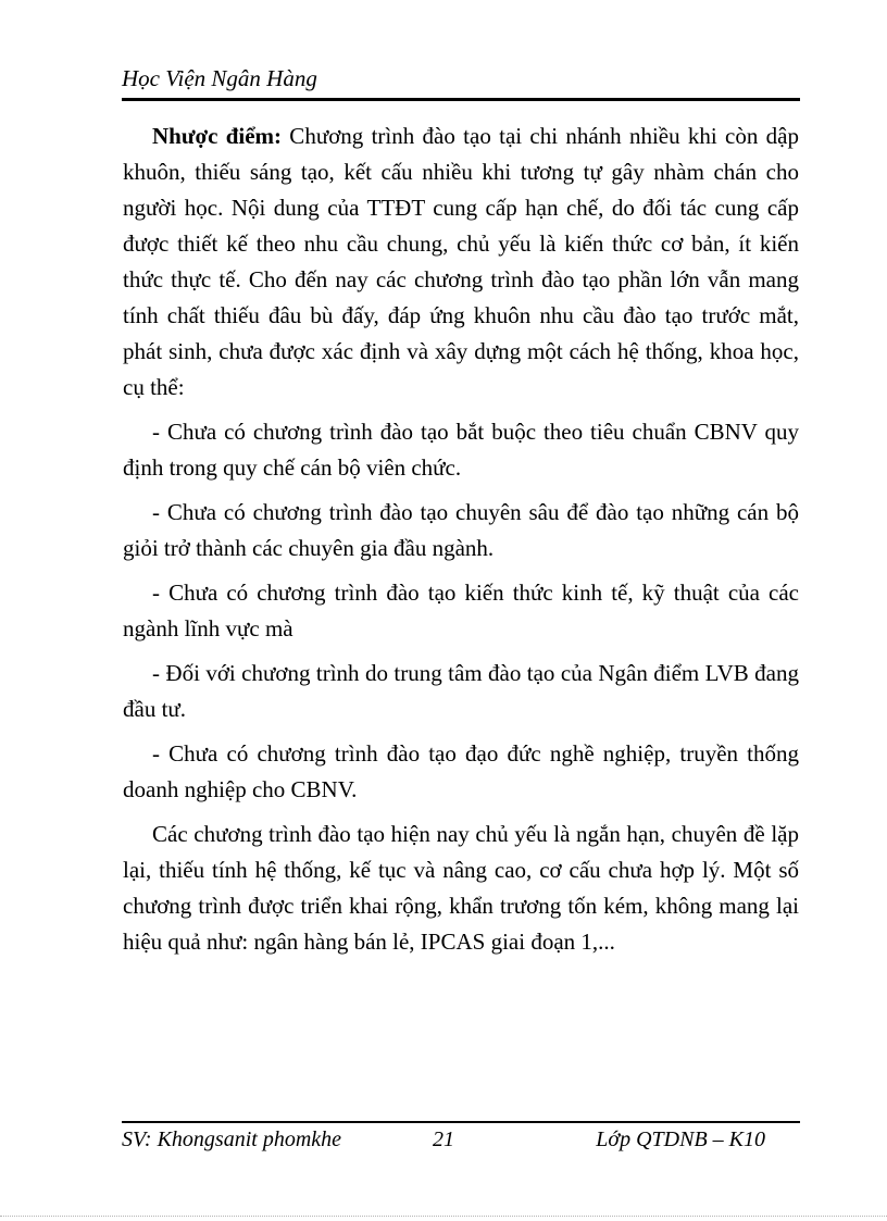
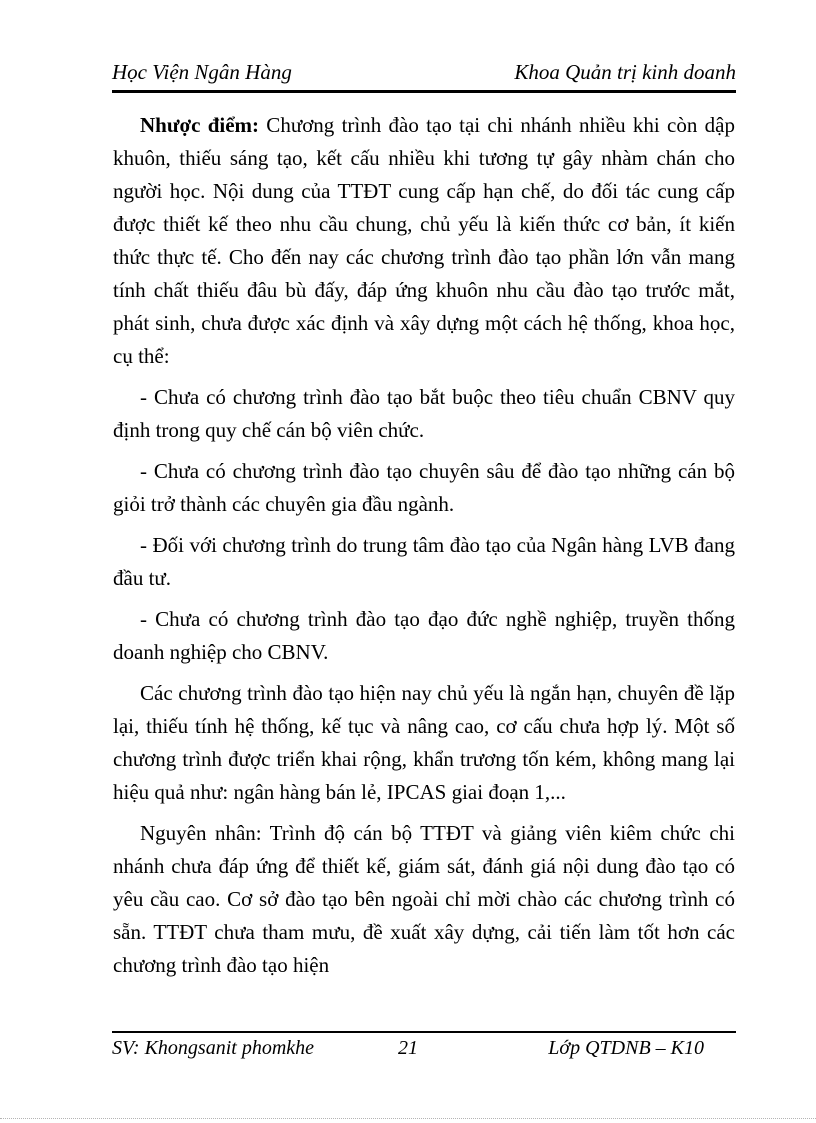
  Học Viện Ngân Hàng
+ Khoa Quản trị kinh doanh
  Nhược điểm: Chương trình đào tạo tại chi nhánh nhiều khi còn dập khuôn, thiếu sáng tạo, kết cấu nhiều khi tương tự gây nhàm chán cho người học. Nội dung của TTĐT cung cấp hạn chế, do đối tác cung cấp được thiết kế theo nhu cầu chung, chủ yếu là kiến thức cơ bản, ít kiến thức thực tế. Cho đến nay các chương trình đào tạo phần lớn vẫn mang tính chất thiếu đâu bù đấy, đáp ứng khuôn nhu cầu đào tạo trước mắt, phát sinh, chưa được xác định và xây dựng một cách hệ thống, khoa học, cụ thể:
  - Chưa có chương trình đào tạo bắt buộc theo tiêu chuẩn CBNV quy định trong quy chế cán bộ viên chức.
  - Chưa có chương trình đào tạo chuyên sâu để đào tạo những cán bộ giỏi trở thành các chuyên gia đầu ngành.
- - Chưa có chương trình đào tạo kiến thức kinh tế, kỹ thuật của các ngành lĩnh vực mà
- - Đối với chương trình do trung tâm đào tạo của Ngân điểm LVB đang đầu tư.
+ - Đối với chương trình do trung tâm đào tạo của Ngân hàng LVB đang đầu tư.
  - Chưa có chương trình đào tạo đạo đức nghề nghiệp, truyền thống doanh nghiệp cho CBNV.
  Các chương trình đào tạo hiện nay chủ yếu là ngắn hạn, chuyên đề lặp lại, thiếu tính hệ thống, kế tục và nâng cao, cơ cấu chưa hợp lý. Một số chương trình được triển khai rộng, khẩn trương tốn kém, không mang lại hiệu quả như: ngân hàng bán lẻ, IPCAS giai đoạn 1,...
+ Nguyên nhân: Trình độ cán bộ TTĐT và giảng viên kiêm chức chi nhánh chưa đáp ứng để thiết kế, giám sát, đánh giá nội dung đào tạo có yêu cầu cao. Cơ sở đào tạo bên ngoài chỉ mời chào các chương trình có sẵn. TTĐT chưa tham mưu, đề xuất xây dựng, cải tiến làm tốt hơn các chương trình đào tạo hiện
  SV: Khongsanit phomkhe
  21
  Lớp QTDNB – K10
